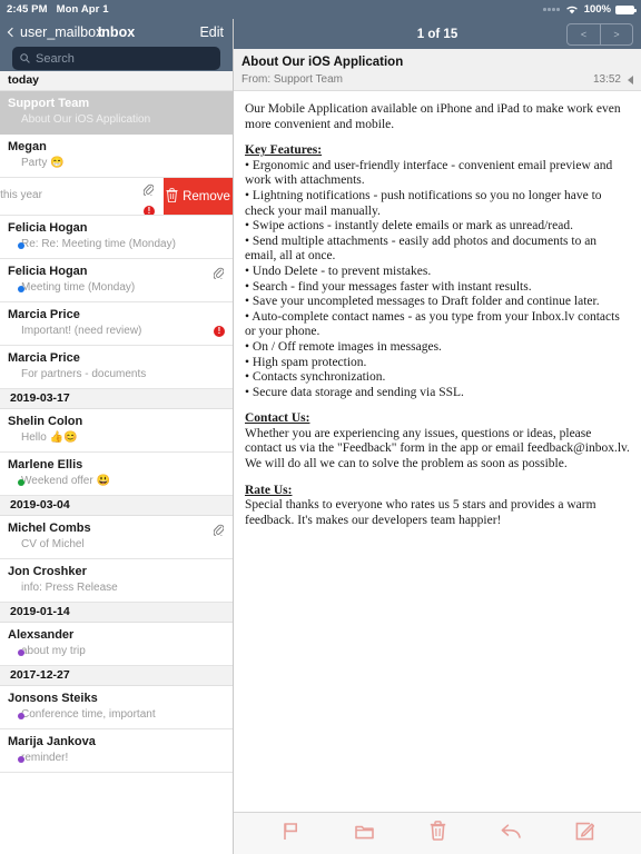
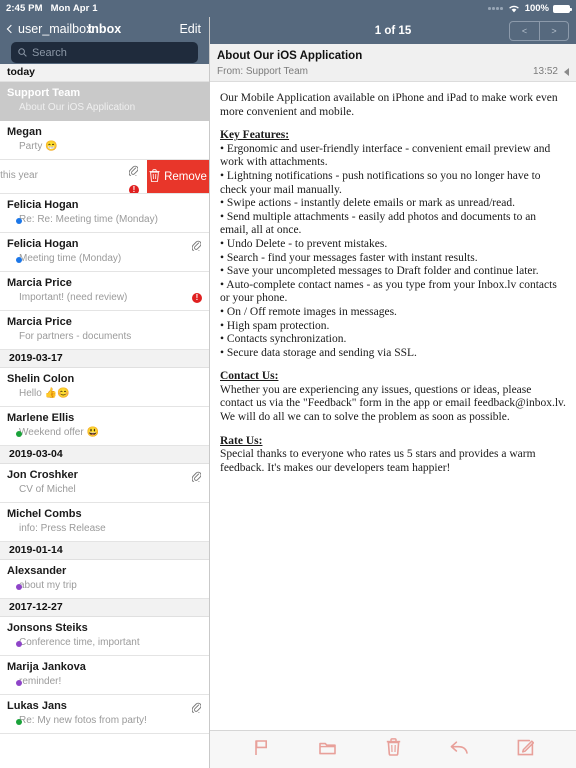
  2:45 PM
  Mon Apr 1
  100%
  user_mailbox
  Inbox
  Edit
  Search
  today
  Support Team
  About Our iOS Application
  Megan
  Party
  😁
  !
  Remove
  Felicia Hogan
  Re: Re: Meeting time (Monday)
  Felicia Hogan
  Meeting time (Monday)
  Marcia Price
  Important! (need review)
  !
  Marcia Price
  For partners - documents
  2019-03-17
  Shelin Colon
  Hello
  👍😊
  Marlene Ellis
  Weekend offer
  😃
  2019-03-04
- Michel Combs
+ Jon Croshker
  CV of Michel
- Jon Croshker
+ Michel Combs
  info: Press Release
  2019-01-14
  Alexsander
  bout my trip
  2017-12-27
  Jonsons Steiks
  Conference time, important
  Marija Jankova
  eminder!
+ Lukas Jans
+ Re: My new fotos from party!
  1 of 15
  <
  >
  About Our iOS Application
  From: Support Team
  13:52
  Our Mobile Application available on iPhone and iPad to make work even more convenient and mobile.
  Key Features:
  • Ergonomic and user-friendly interface - convenient email preview and work with attachments.
  • Lightning notifications - push notifications so you no longer have to check your mail manually.
  • Swipe actions - instantly delete emails or mark as unread/read.
  • Send multiple attachments - easily add photos and documents to an email, all at once.
  • Undo Delete - to prevent mistakes.
  • Search - find your messages faster with instant results.
  • Save your uncompleted messages to Draft folder and continue later.
  • Auto-complete contact names - as you type from your Inbox.lv contacts or your phone.
  • On / Off remote images in messages.
  • High spam protection.
  • Contacts synchronization.
  • Secure data storage and sending via SSL.
  Contact Us:
  Whether you are experiencing any issues, questions or ideas, please contact us via the "Feedback" form in the app or email feedback@inbox.lv. We will do all we can to solve the problem as soon as possible.
  Rate Us:
  Special thanks to everyone who rates us 5 stars and provides a warm feedback. It's makes our developers team happier!
